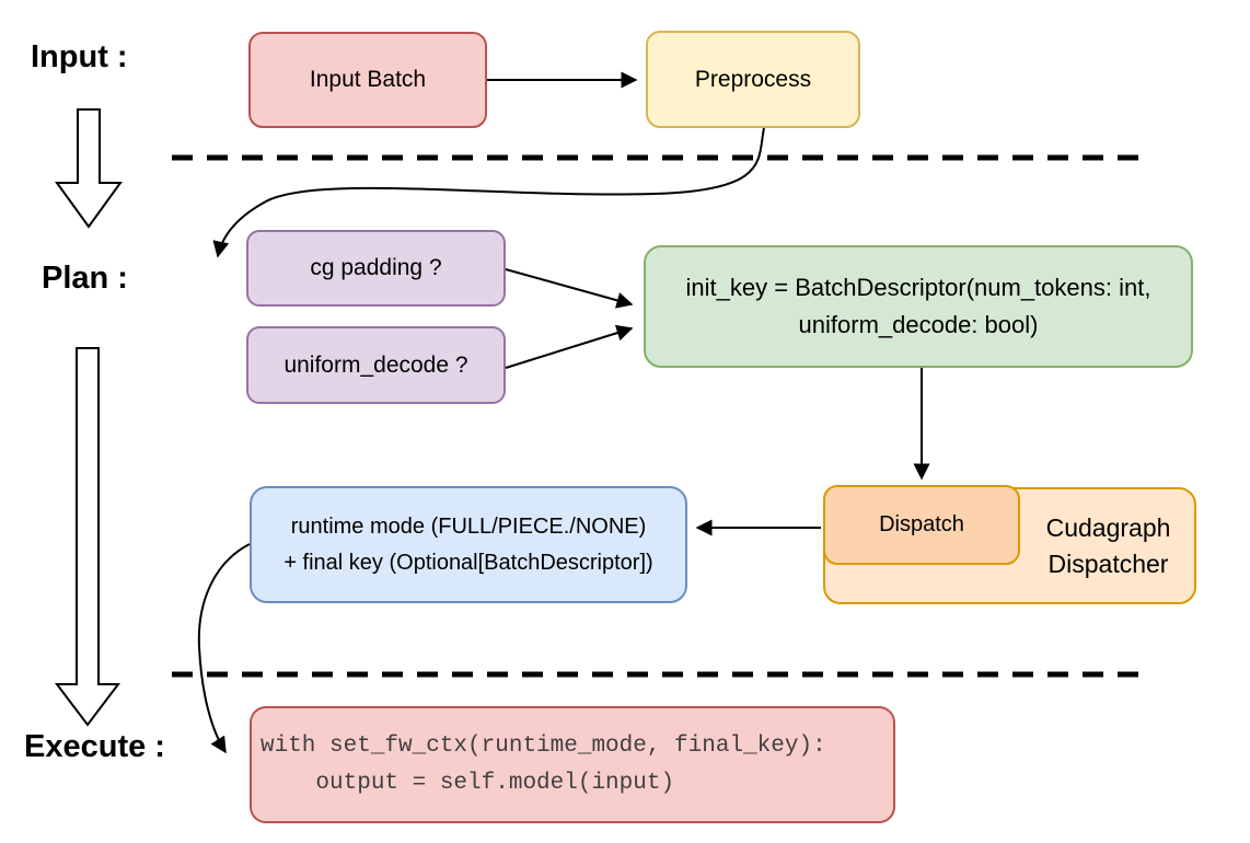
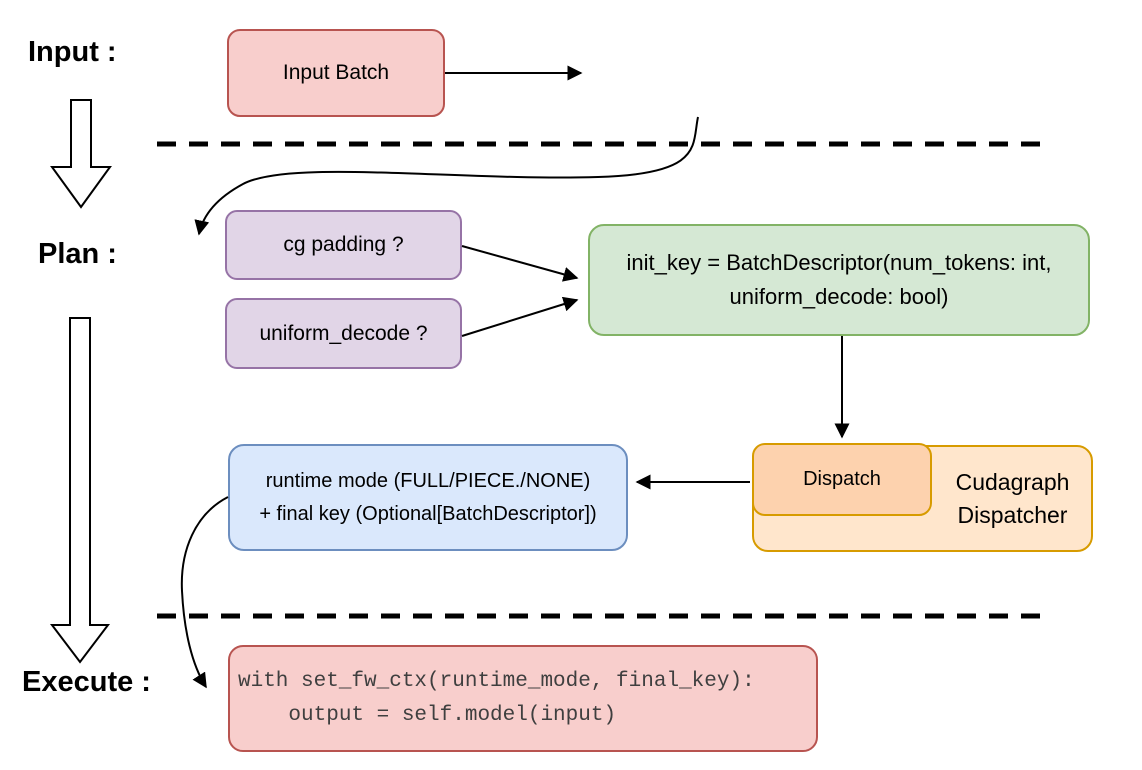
  Input :
  Plan :
  Execute :
  Input Batch
- Preprocess
  cg padding ?
  uniform_decode ?
  init_key = BatchDescriptor(num_tokens: int,
  uniform_decode: bool)
  Cudagraph
  Dispatcher
  Dispatch
  runtime mode (FULL/PIECE./NONE)
  + final key (Optional[BatchDescriptor])
  with set_fw_ctx(runtime_mode, final_key):
  output = self.model(input)
